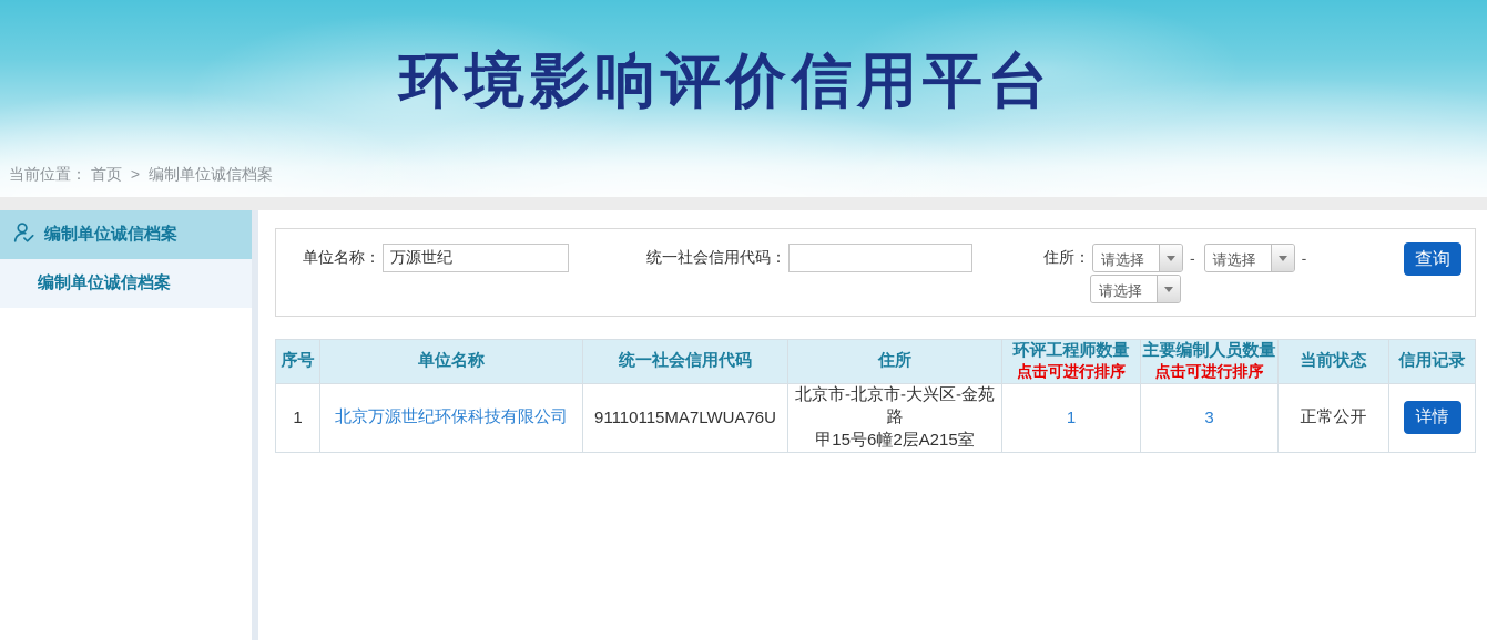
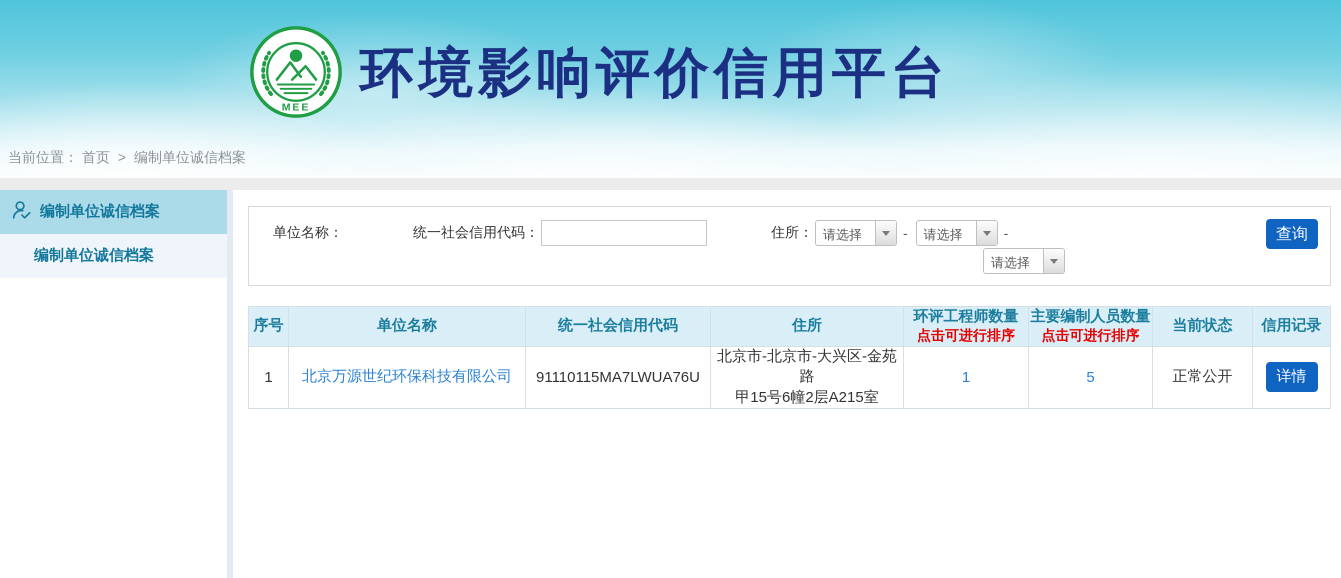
+ MEE
  环境影响评价信用平台
  当前位置： 首页 > 编制单位诚信档案
  编制单位诚信档案
  编制单位诚信档案
  单位名称：
- 万源世纪
  统一社会信用代码：
  住所：
  请选择
  -
  请选择
  -
  查询
  请选择
  序号	单位名称	统一社会信用代码	住所	环评工程师数量 点击可进行排序	主要编制人员数量 点击可进行排序	当前状态	信用记录
- 1	北京万源世纪环保科技有限公司	91110115MA7LWUA76U	北京市-北京市-大兴区-金苑路 甲15号6幢2层A215室	1	3	正常公开	详情
+ 1	北京万源世纪环保科技有限公司	91110115MA7LWUA76U	北京市-北京市-大兴区-金苑路 甲15号6幢2层A215室	1	5	正常公开	详情
